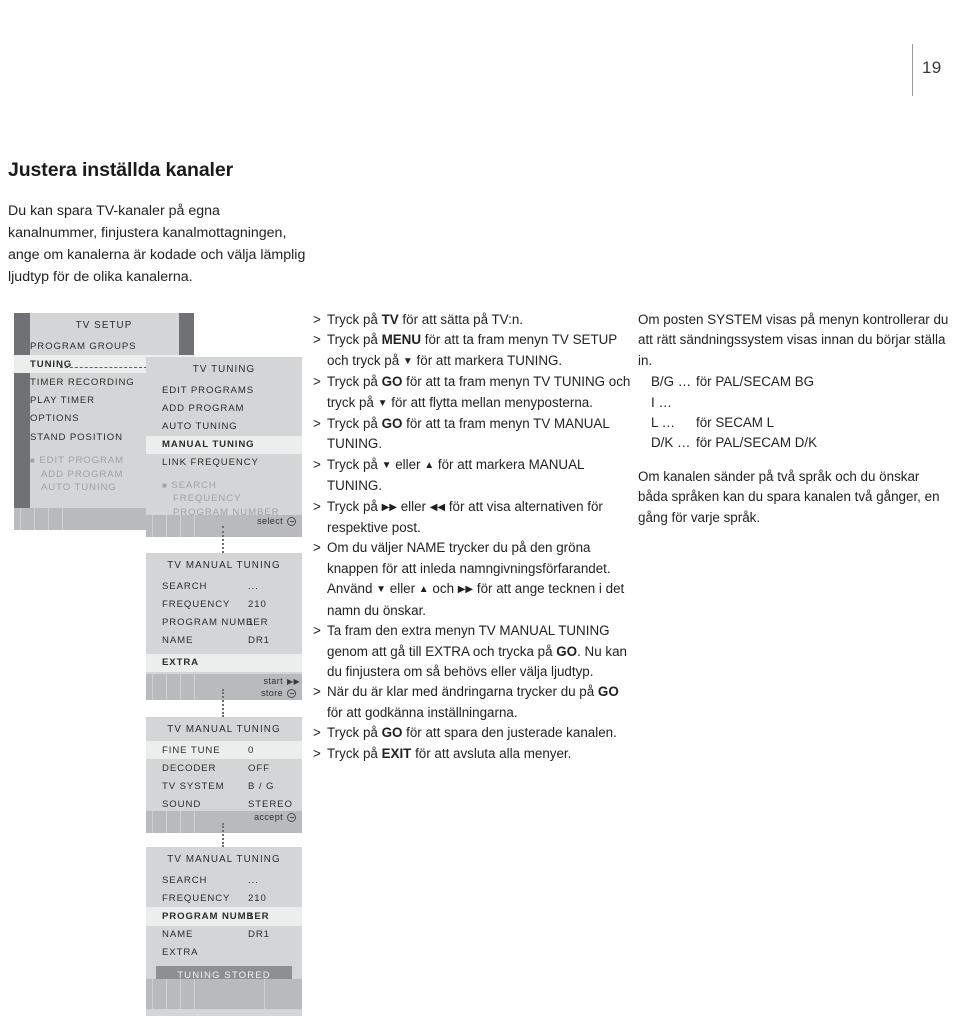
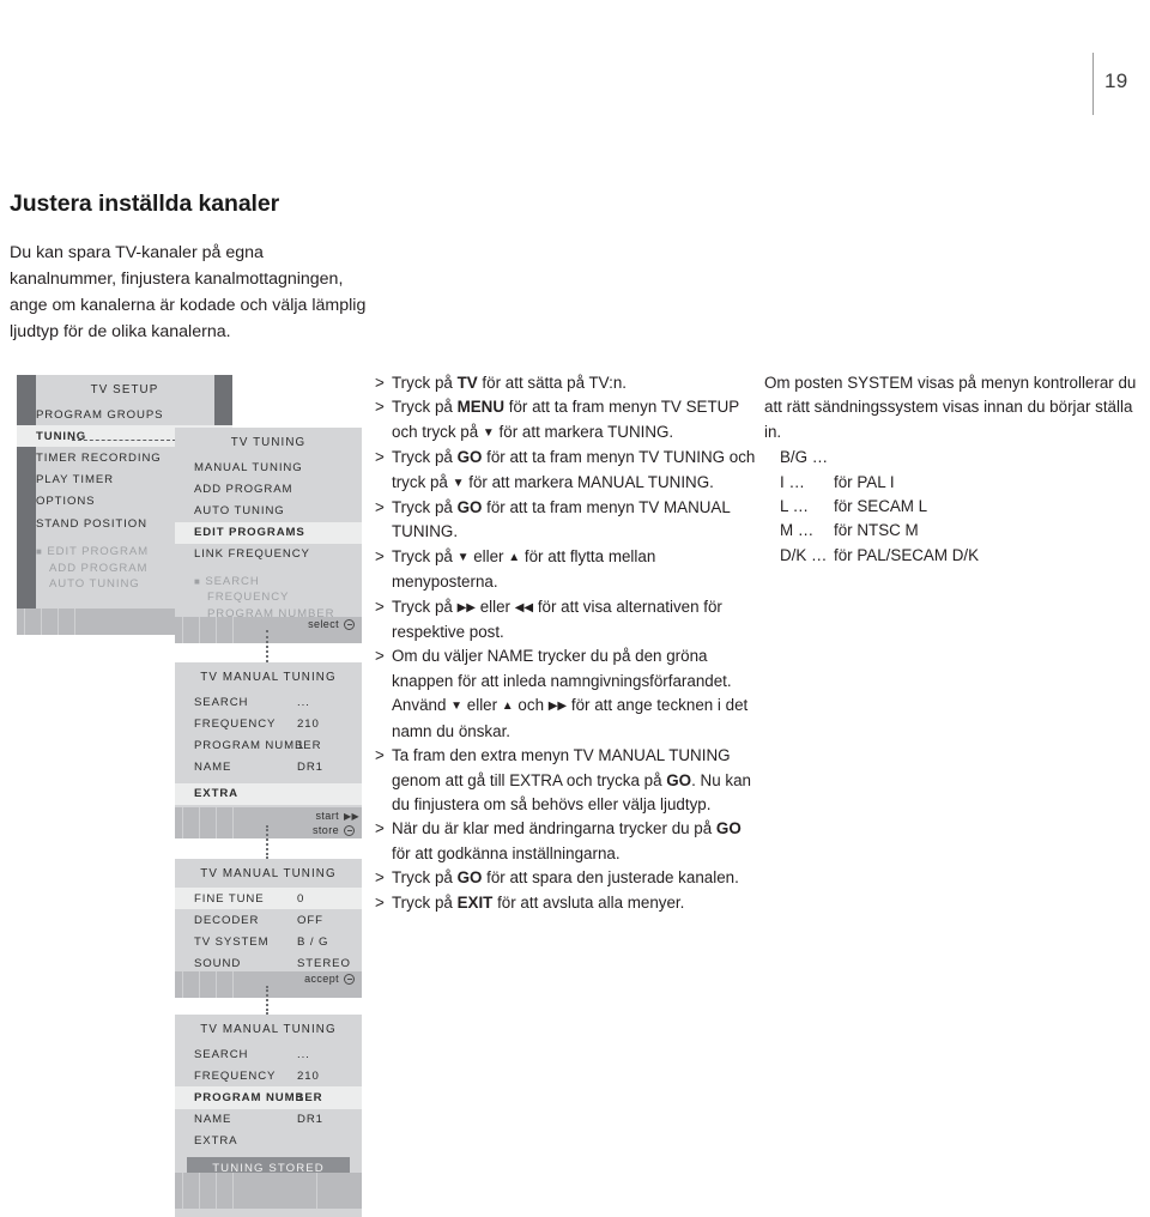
  19
  Justera inställda kanaler
  Du kan spara TV-kanaler på egna kanalnummer, finjustera kanalmottagningen, ange om kanalerna är kodade och välja lämplig ljudtyp för de olika kanalerna.
  TV SETUP
  PROGRAM GROUPS
  TUNING
  TIMER RECORDING
  PLAY TIMER
  OPTIONS
  STAND POSITION
  ■ EDIT PROGRAM
  ADD PROGRAM
  AUTO TUNING
  TV TUNING
- EDIT PROGRAMS
+ MANUAL TUNING
  ADD PROGRAM
  AUTO TUNING
- MANUAL TUNING
+ EDIT PROGRAMS
  LINK FREQUENCY
  ■ SEARCH
  FREQUENCY
  PROGRAM NUMBER
  select
  TV MANUAL TUNING
  SEARCH
  ...
  FREQUENCY
  210
  PROGRAM NUM
  1
  NAME
  DR1
  EXTRA
  start
  ▶▶
  store
  TV MANUAL TUNING
  FINE TUNE
  0
  DECODER
  OFF
  TV SYSTEM
  B / G
  SOUND
  STEREO
  accept
  TV MANUAL TUNING
  SEARCH
  ...
  FREQUENCY
  210
  PROGRAM NUM
  1
  NAME
  DR1
  EXTRA
  TUNING STORED
  >
  Tryck på TV för att sätta på TV:n.
  >
  Tryck på MENU för att ta fram menyn TV SETUP och tryck på ▼ för att markera TUNING.
  >
- Tryck på GO för att ta fram menyn TV TUNING och tryck på ▼ för att flytta mellan menyposterna.
+ Tryck på GO för att ta fram menyn TV TUNING och tryck på ▼ för att markera MANUAL TUNING.
  >
  Tryck på GO för att ta fram menyn TV MANUAL TUNING.
  >
- Tryck på ▼ eller ▲ för att markera MANUAL TUNING.
+ Tryck på ▼ eller ▲ för att flytta mellan menyposterna.
  >
  Tryck på ▶▶ eller ◀◀ för att visa alternativen för respektive post.
  >
  Om du väljer NAME trycker du på den gröna knappen för att inleda namngivningsförfarandet. Använd ▼ eller ▲ och ▶▶ för att ange tecknen i det namn du önskar.
  >
  Ta fram den extra menyn TV MANUAL TUNING genom att gå till EXTRA och trycka på GO. Nu kan du finjustera om så behövs eller välja ljudtyp.
  >
  När du är klar med ändringarna trycker du på GO för att godkänna inställningarna.
  >
  Tryck på GO för att spara den justerade kanalen.
  >
  Tryck på EXIT för att avsluta alla menyer.
  Om posten SYSTEM visas på menyn kontrollerar du att rätt sändningssystem visas innan du börjar ställa in.
  B/G …
- för PAL/SECAM BG
  I …
+ för PAL I
  L …
  för SECAM L
+ M …
+ för NTSC M
  D/K …
  för PAL/SECAM D/K
- Om kanalen sänder på två språk och du önskar båda språken kan du spara kanalen två gånger, en gång för varje språk.
